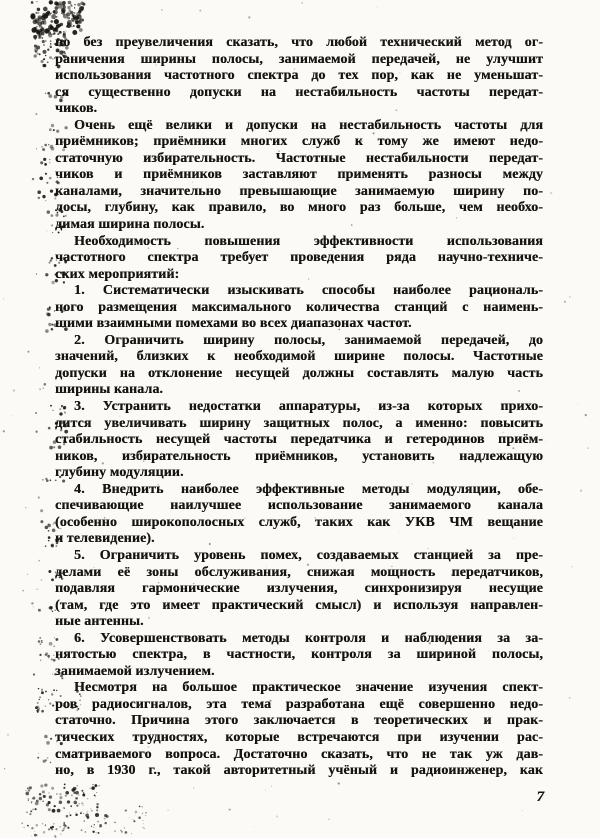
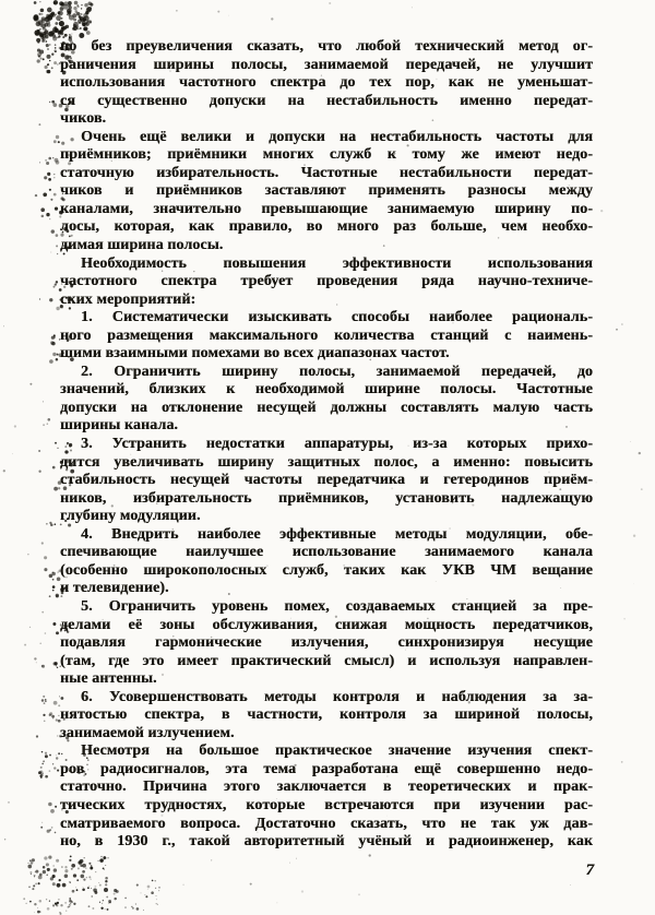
  но без преувеличения сказать, что любой технический метод ог-
  раничения ширины полосы, занимаемой передачей, не улучшит
  использования частотного спектра до тех пор, как не уменьшат-
- ся существенно допуски на нестабильность частоты передат-
+ ся существенно допуски на нестабильность именно передат-
  чиков.
  Очень ещё велики и допуски на нестабильность частоты для
  приёмников; приёмники многих служб к тому же имеют недо-
  статочную избирательность. Частотные нестабильности передат-
  чиков и приёмников заставляют применять разносы между
  каналами, значительно превышающие занимаемую ширину по-
- лосы, глубину, как правило, во много раз больше, чем необхо-
+ лосы, которая, как правило, во много раз больше, чем необхо-
  димая ширина полосы.
  Необходимость повышения эффективности использования
  частотного спектра требует проведения ряда научно-техниче-
  ских мероприятий:
  1. Систематически изыскивать способы наиболее рациональ-
  ного размещения максимального количества станций с наимень-
  шими взаимными помехами во всех диапазонах частот.
  2. Ограничить ширину полосы, занимаемой передачей, до
  значений, близких к необходимой ширине полосы. Частотные
  допуски на отклонение несущей должны составлять малую часть
  ширины канала.
  3. Устранить недостатки аппаратуры, из-за которых прихо-
  дится увеличивать ширину защитных полос, а именно: повысить
  стабильность несущей частоты передатчика и гетеродинов приём-
  ников, избирательность приёмников, установить надлежащую
  глубину модуляции.
  4. Внедрить наиболее эффективные методы модуляции, обе-
  спечивающие наилучшее использование занимаемого канала
  (особенно широкополосных служб, таких как УКВ ЧМ вещание
  и телевидение).
  5. Ограничить уровень помех, создаваемых станцией за пре-
  делами её зоны обслуживания, снижая мощность передатчиков,
  подавляя гармонические излучения, синхронизируя несущие
  (там, где это имеет практический смысл) и используя направлен-
  ные антенны.
  6. Усовершенствовать методы контроля и наблюдения за за-
  нятостью спектра, в частности, контроля за шириной полосы,
  занимаемой излучением.
  Несмотря на большое практическое значение изучения спект-
  ров радиосигналов, эта тема разработана ещё совершенно недо-
  статочно. Причина этого заключается в теоретических и прак-
  тических трудностях, которые встречаются при изучении рас-
  сматриваемого вопроса. Достаточно сказать, что не так уж дав-
  но, в 1930 г., такой авторитетный учёный и радиоинженер, как
  7
